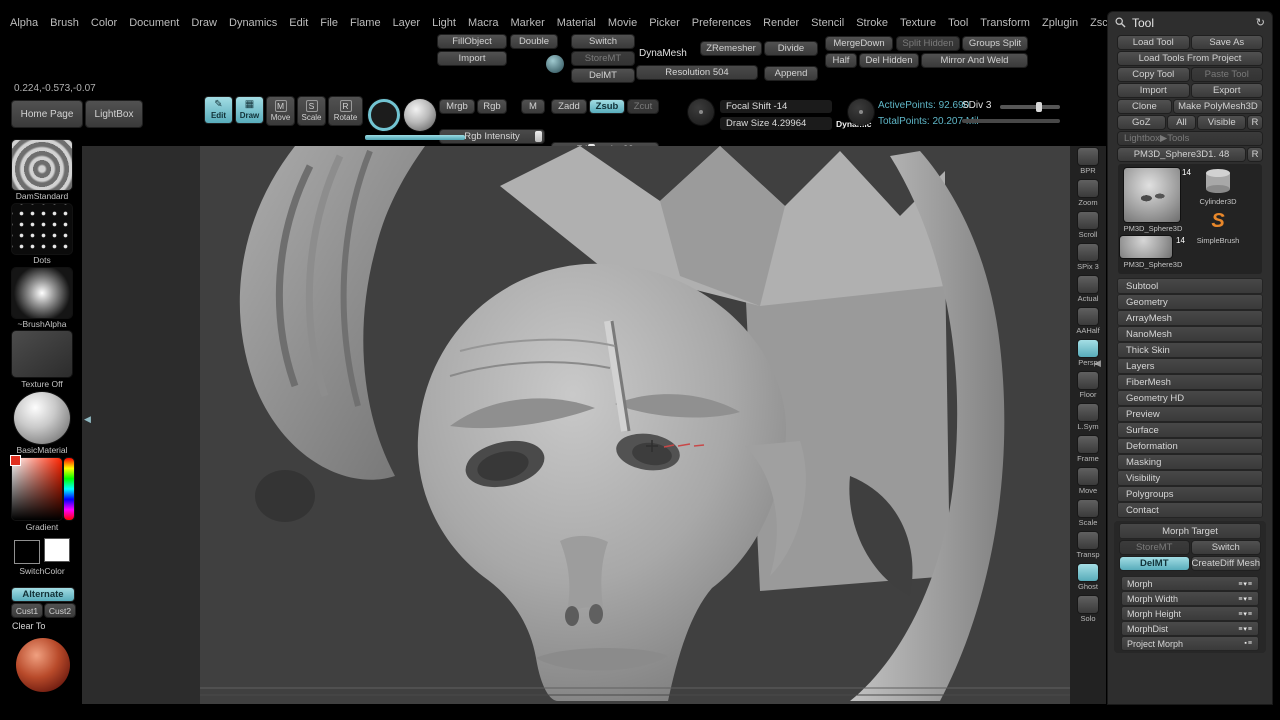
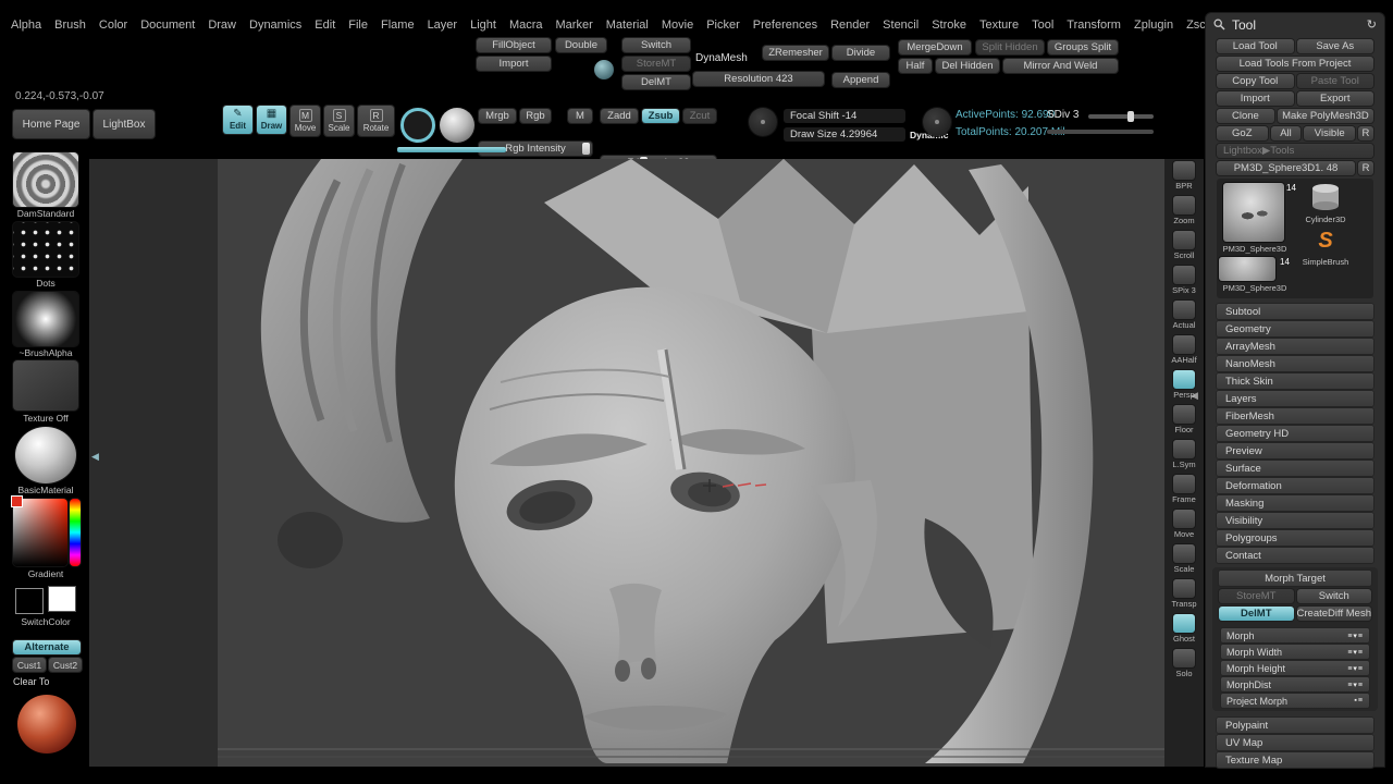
  Alpha
  Brush
  Color
  Document
  Draw
  Dynamics
  Edit
  File
  Flame
  Layer
  Light
  Macra
  Marker
  Material
  Movie
  Picker
  Preferences
  Render
  Stencil
  Stroke
  Texture
  Tool
  Transform
  Zplugin
  FillObject
  Import
  Double
  Switch
  StoreMT
  DelMT
  DynaMesh
- Resolution 504
+ Resolution 423
  ZRemesher
  Divide
  Append
  MergeDown
  Split Hidden
  Groups Split
  Half
  Del Hidden
  Mirror And Weld
  0.224,-0.573,-0.07
  Home Page
  LightBox
  ✎
  Edit
  ▦
  Draw
  M
  Move
  S
  Scale
  R
  Rotate
  Mrgb
  Rgb
  M
  Rgb Intensity
  Zadd
  Zsub
  Zcut
  Focal Shift -14
  Draw Size 4.29964
  Dynac
  ActivePoints: 92.690
  TotalPoints: 20.207
  SDiv 3
  DamStandard
  Dots
  ~BrushAlpha
  Texture Off
  BasicMaterial
  Gradient
  SwitchColor
  Alternate
  Cust1
  Cust2
  Clear To
  ◀
  ◀
  BPR
  Zoom
  Scroll
  SPix 3
  Actual
  AAHalf
  Persp
  Floor
  L.Sym
  Frame
  Move
  Scale
  Transp
  Ghost
  Solo
  Tool
  ↻
  Load Tool
  Save As
  Load Tools From Project
  Copy Tool
  Paste Tool
  Import
  Export
  Clone
  Make PolyMesh3D
  GoZ
  All
  Visible
  R
  Lightbox▶Tools
  PM3D_Sphere3D1. 48
  R
  14
  PM3D_Sphere3D
  14
  PM3D_Sphere3D
  Cylinder3D
  S
  SimpleBrush
  Subtool
  Geometry
  ArrayMesh
  NanoMesh
  Thick Skin
  Layers
  FiberMesh
  Geometry HD
  Preview
  Surface
  Deformation
  Masking
  Visibility
  Polygroups
  Contact
  Morph Target
  StoreMT
  Switch
  DelMT
  CreateDiff Mesh
  Morph
  Morph Width
  Morph Height
  MorphDist
  Project Morph
+ Polypaint
+ UV Map
+ Texture Map
